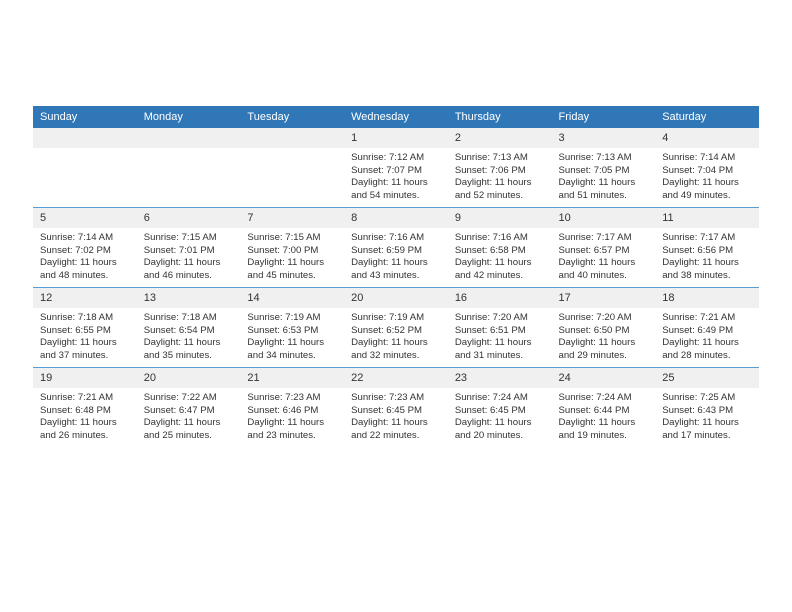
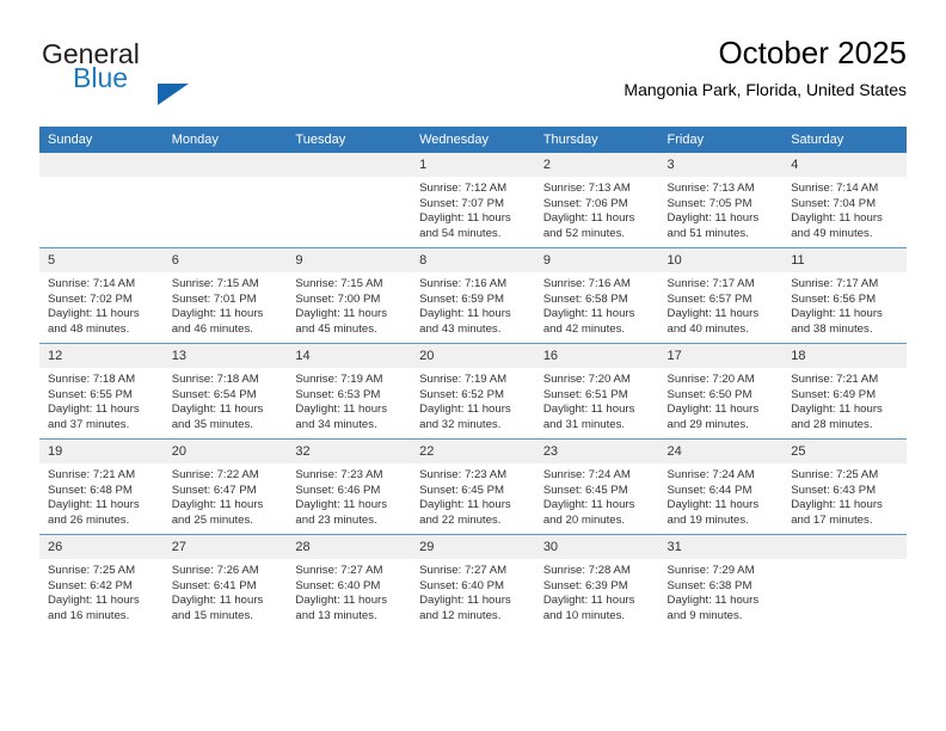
+ General
+ Blue
+ October 2025
+ Mangonia Park, Florida, United States
  Sunday	Monday	Tuesday	Wednesday	Thursday	Friday	Saturday
  			1Sunrise: 7:12 AMSunset: 7:07 PMDaylight: 11 hoursand 54 minutes.	2Sunrise: 7:13 AMSunset: 7:06 PMDaylight: 11 hoursand 52 minutes.	3Sunrise: 7:13 AMSunset: 7:05 PMDaylight: 11 hoursand 51 minutes.	4Sunrise: 7:14 AMSunset: 7:04 PMDaylight: 11 hoursand 49 minutes.
- 5Sunrise: 7:14 AMSunset: 7:02 PMDaylight: 11 hoursand 48 minutes.	6Sunrise: 7:15 AMSunset: 7:01 PMDaylight: 11 hoursand 46 minutes.	7Sunrise: 7:15 AMSunset: 7:00 PMDaylight: 11 hoursand 45 minutes.	8Sunrise: 7:16 AMSunset: 6:59 PMDaylight: 11 hoursand 43 minutes.	9Sunrise: 7:16 AMSunset: 6:58 PMDaylight: 11 hoursand 42 minutes.	10Sunrise: 7:17 AMSunset: 6:57 PMDaylight: 11 hoursand 40 minutes.	11Sunrise: 7:17 AMSunset: 6:56 PMDaylight: 11 hoursand 38 minutes.
+ 5Sunrise: 7:14 AMSunset: 7:02 PMDaylight: 11 hoursand 48 minutes.	6Sunrise: 7:15 AMSunset: 7:01 PMDaylight: 11 hoursand 46 minutes.	9Sunrise: 7:15 AMSunset: 7:00 PMDaylight: 11 hoursand 45 minutes.	8Sunrise: 7:16 AMSunset: 6:59 PMDaylight: 11 hoursand 43 minutes.	9Sunrise: 7:16 AMSunset: 6:58 PMDaylight: 11 hoursand 42 minutes.	10Sunrise: 7:17 AMSunset: 6:57 PMDaylight: 11 hoursand 40 minutes.	11Sunrise: 7:17 AMSunset: 6:56 PMDaylight: 11 hoursand 38 minutes.
  12Sunrise: 7:18 AMSunset: 6:55 PMDaylight: 11 hoursand 37 minutes.	13Sunrise: 7:18 AMSunset: 6:54 PMDaylight: 11 hoursand 35 minutes.	14Sunrise: 7:19 AMSunset: 6:53 PMDaylight: 11 hoursand 34 minutes.	20Sunrise: 7:19 AMSunset: 6:52 PMDaylight: 11 hoursand 32 minutes.	16Sunrise: 7:20 AMSunset: 6:51 PMDaylight: 11 hoursand 31 minutes.	17Sunrise: 7:20 AMSunset: 6:50 PMDaylight: 11 hoursand 29 minutes.	18Sunrise: 7:21 AMSunset: 6:49 PMDaylight: 11 hoursand 28 minutes.
- 19Sunrise: 7:21 AMSunset: 6:48 PMDaylight: 11 hoursand 26 minutes.	20Sunrise: 7:22 AMSunset: 6:47 PMDaylight: 11 hoursand 25 minutes.	21Sunrise: 7:23 AMSunset: 6:46 PMDaylight: 11 hoursand 23 minutes.	22Sunrise: 7:23 AMSunset: 6:45 PMDaylight: 11 hoursand 22 minutes.	23Sunrise: 7:24 AMSunset: 6:45 PMDaylight: 11 hoursand 20 minutes.	24Sunrise: 7:24 AMSunset: 6:44 PMDaylight: 11 hoursand 19 minutes.	25Sunrise: 7:25 AMSunset: 6:43 PMDaylight: 11 hoursand 17 minutes.
+ 19Sunrise: 7:21 AMSunset: 6:48 PMDaylight: 11 hoursand 26 minutes.	20Sunrise: 7:22 AMSunset: 6:47 PMDaylight: 11 hoursand 25 minutes.	32Sunrise: 7:23 AMSunset: 6:46 PMDaylight: 11 hoursand 23 minutes.	22Sunrise: 7:23 AMSunset: 6:45 PMDaylight: 11 hoursand 22 minutes.	23Sunrise: 7:24 AMSunset: 6:45 PMDaylight: 11 hoursand 20 minutes.	24Sunrise: 7:24 AMSunset: 6:44 PMDaylight: 11 hoursand 19 minutes.	25Sunrise: 7:25 AMSunset: 6:43 PMDaylight: 11 hoursand 17 minutes.
+ 26Sunrise: 7:25 AMSunset: 6:42 PMDaylight: 11 hoursand 16 minutes.	27Sunrise: 7:26 AMSunset: 6:41 PMDaylight: 11 hoursand 15 minutes.	28Sunrise: 7:27 AMSunset: 6:40 PMDaylight: 11 hoursand 13 minutes.	29Sunrise: 7:27 AMSunset: 6:40 PMDaylight: 11 hoursand 12 minutes.	30Sunrise: 7:28 AMSunset: 6:39 PMDaylight: 11 hoursand 10 minutes.	31Sunrise: 7:29 AMSunset: 6:38 PMDaylight: 11 hoursand 9 minutes.
